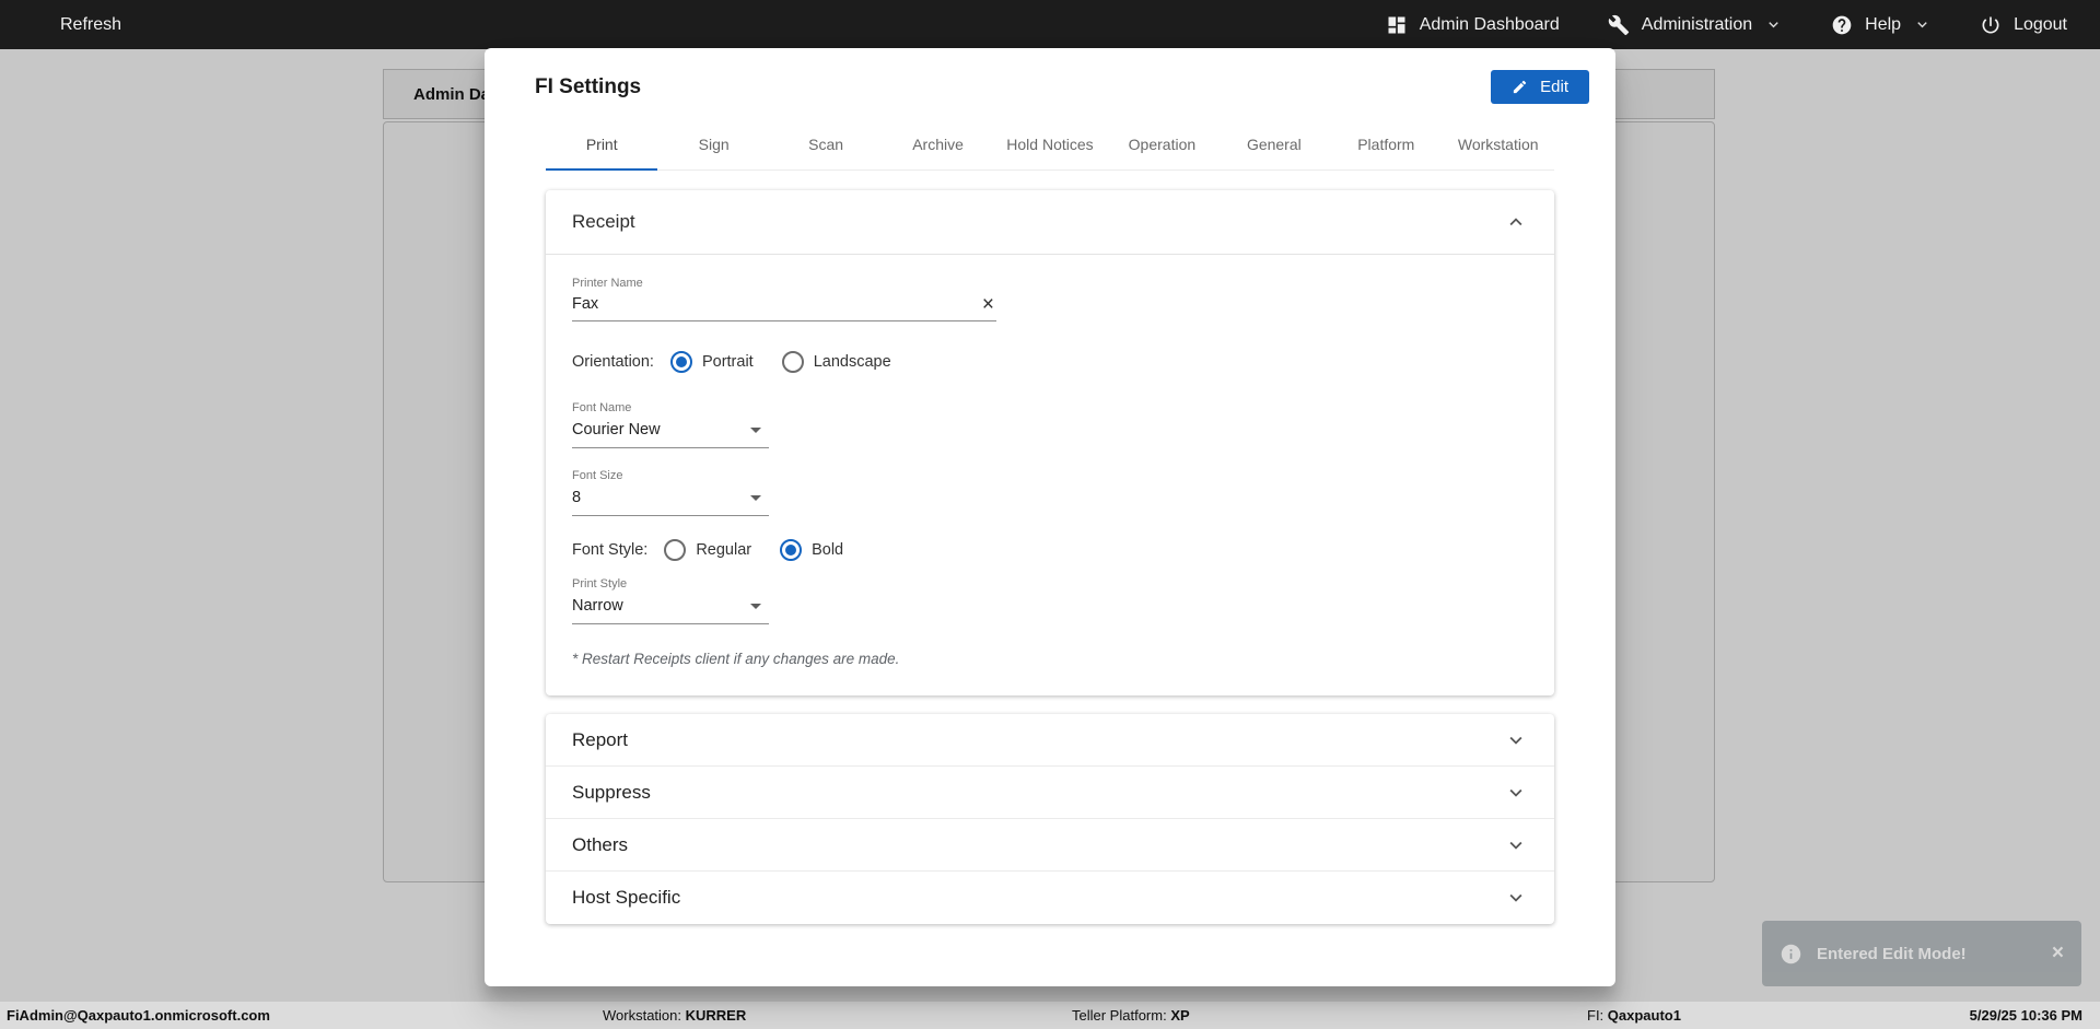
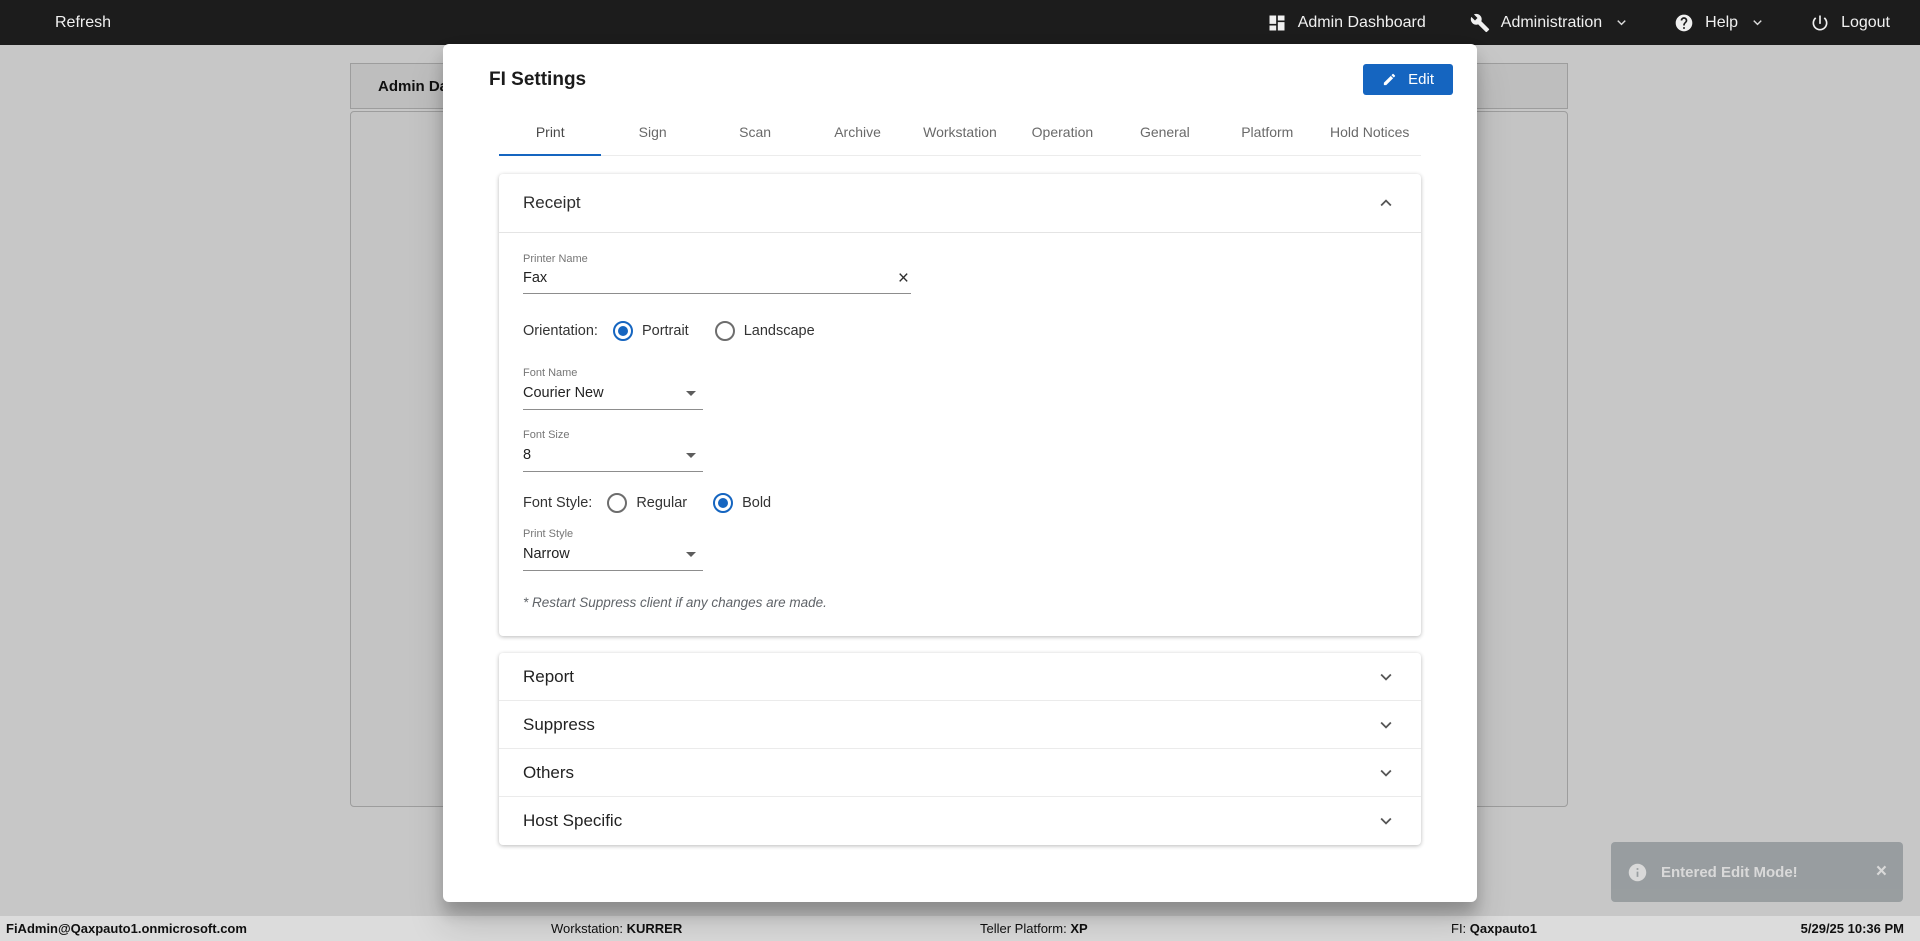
  Refresh
  Admin Dashboard
  Administration
  Help
  Logout
  FI Settings
  Edit
  Print
  Sign
  Scan
  Archive
- Hold Notices
+ Workstation
  Operation
  General
  Platform
- Workstation
+ Hold Notices
  Receipt
  Printer Name
  Fax
  ×
  Orientation:
  Portrait
  Landscape
  Font Name
  Courier New
  Font Size
  8
  Font Style:
  Regular
  Bold
  Print Style
  Narrow
- * Restart Receipts client if any changes are made.
+ * Restart Suppress client if any changes are made.
  Report
  Suppress
  Others
  Host Specific
  Entered Edit Mode!
  ×
  FiAdmin@Qaxpauto1.onmicrosoft.com
  Workstation: KURRER
  Teller Platform: XP
  FI: Qaxpauto1
  5/29/25 10:36 PM
